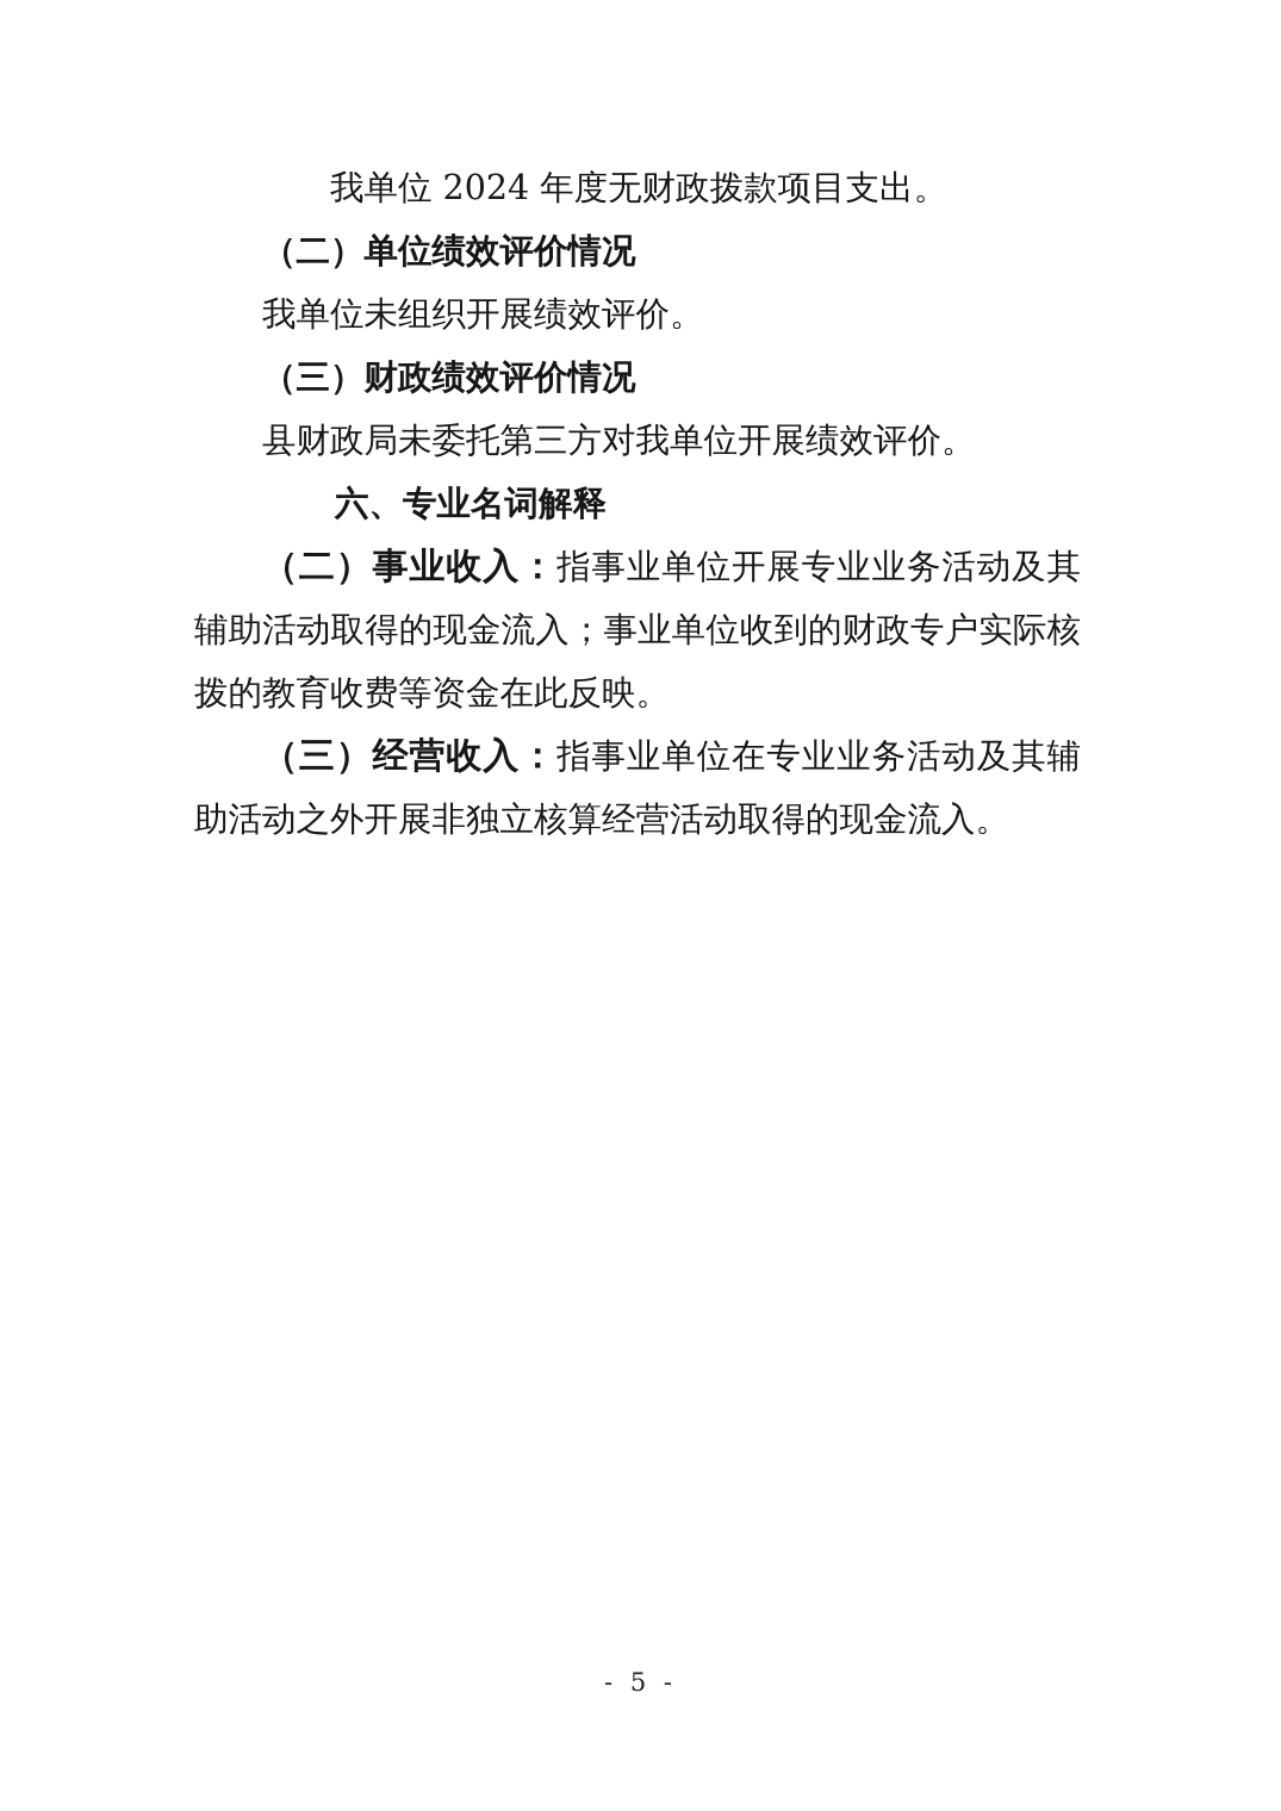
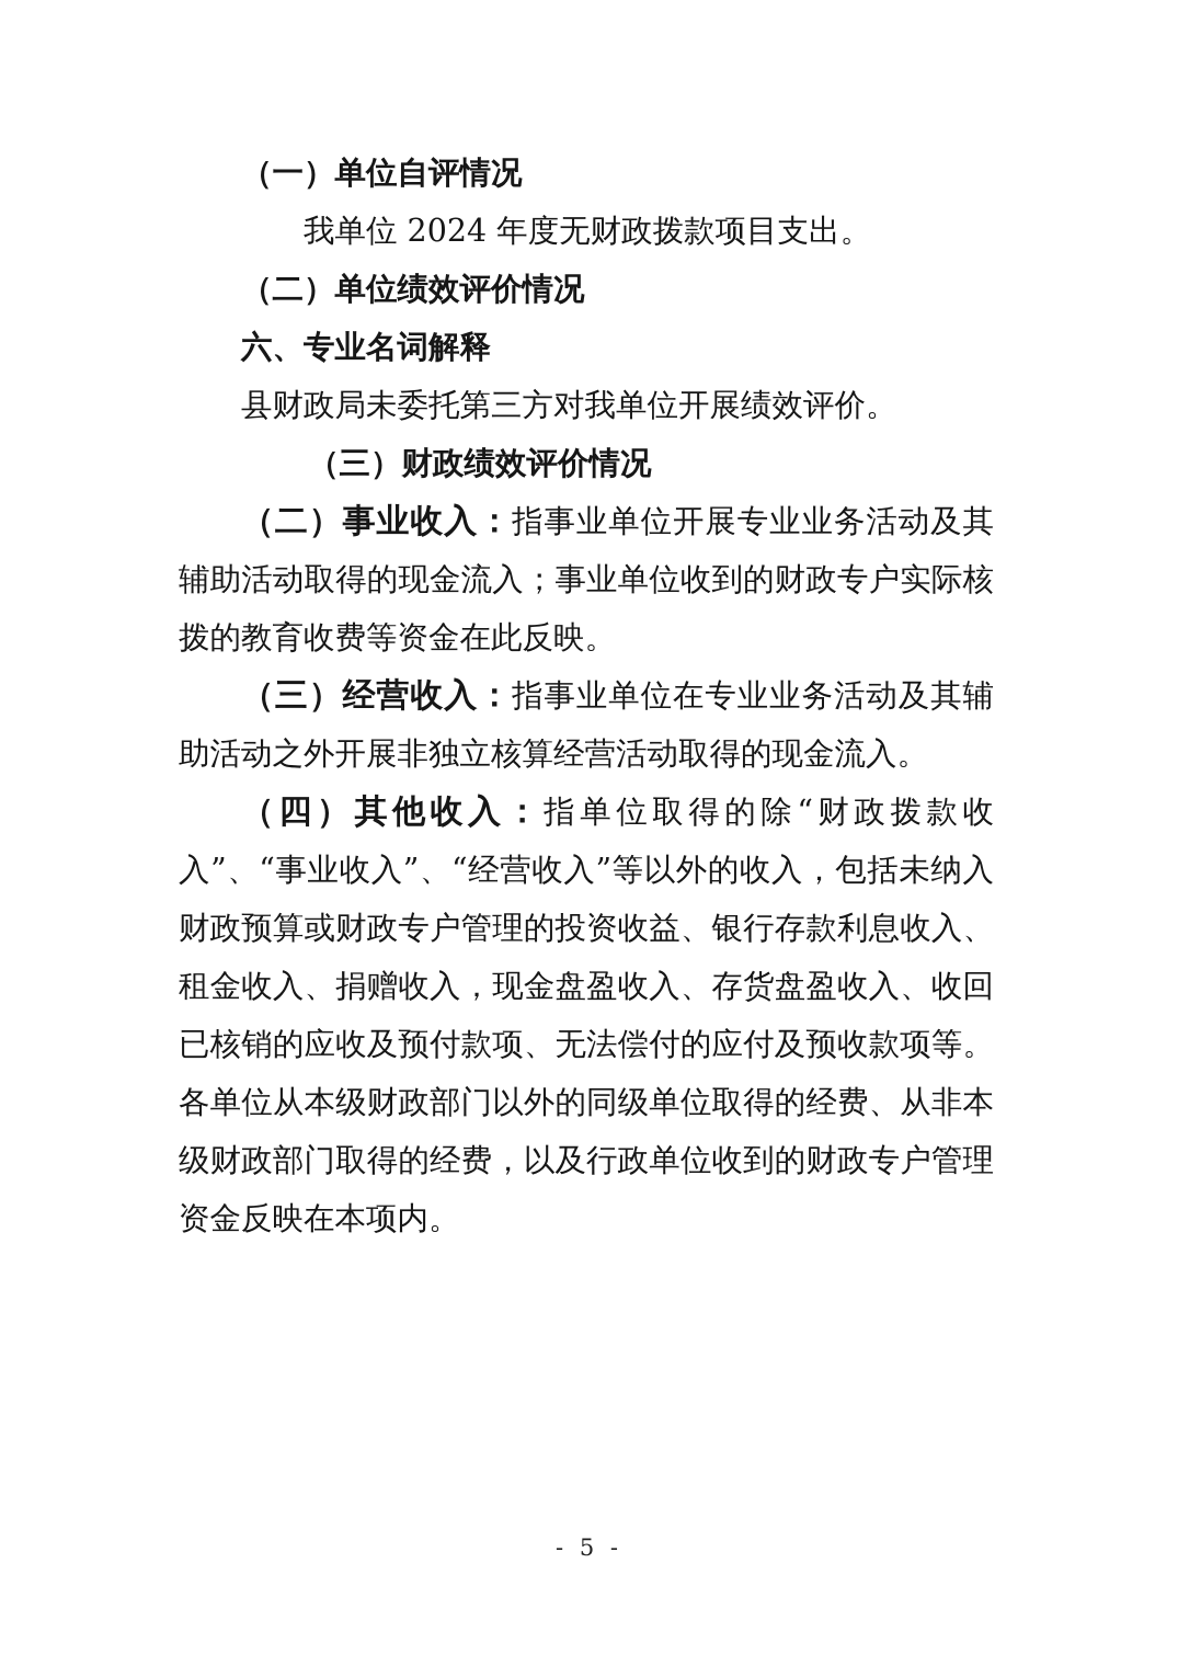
+ （一）单位自评情况
  我单位 2024 年度无财政拨款项目支出。
  （二）单位绩效评价情况
- 我单位未组织开展绩效评价。
- （三）财政绩效评价情况
+ 六、专业名词解释
  县财政局未委托第三方对我单位开展绩效评价。
- 六、专业名词解释
+ （三）财政绩效评价情况
  （二）事业收入：指事业单位开展专业业务活动及其辅助活动取得的现金流入；事业单位收到的财政专户实际核拨的教育收费等资金在此反映。
  （三）经营收入：指事业单位在专业业务活动及其辅助活动之外开展非独立核算经营活动取得的现金流入。
+ （四）其他收入：指单位取得的除“财政拨款收入”、“事业收入”、“经营收入”等以外的收入，包括未纳入财政预算或财政专户管理的投资收益、银行存款利息收入、租金收入、捐赠收入，现金盘盈收入、存货盘盈收入、收回已核销的应收及预付款项、无法偿付的应付及预收款项等。各单位从本级财政部门以外的同级单位取得的经费、从非本级财政部门取得的经费，以及行政单位收到的财政专户管理资金反映在本项内。
  - 5 -
